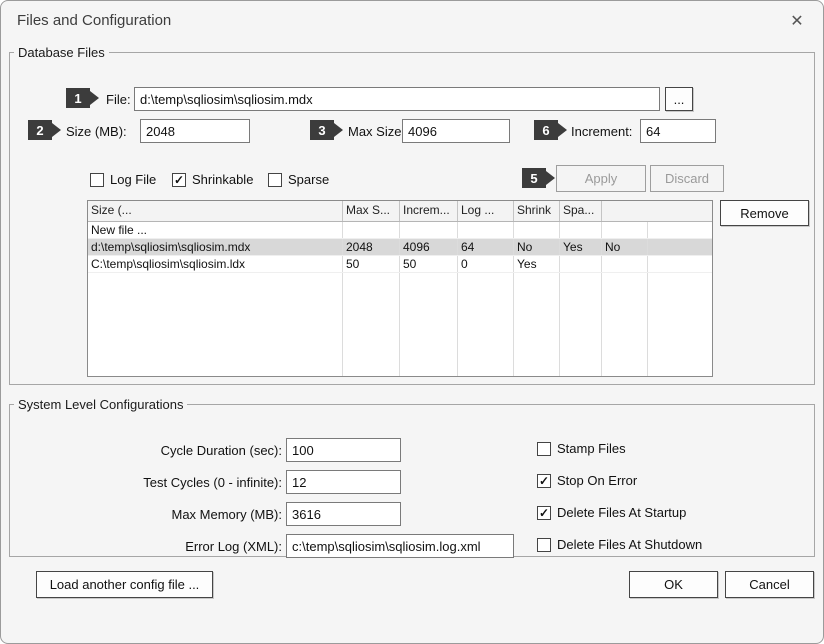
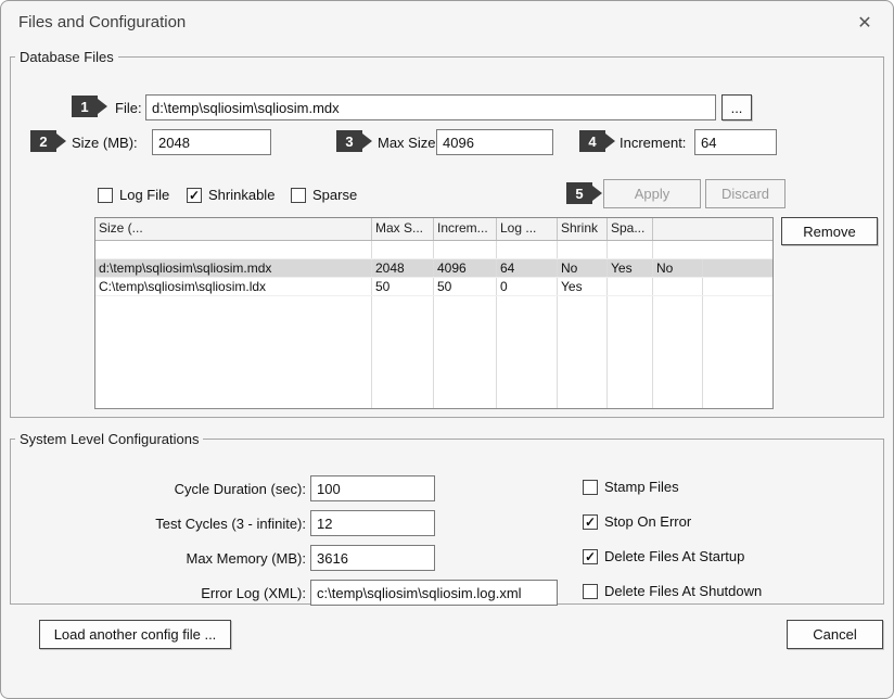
  Files and Configuration
  ✕
  Database Files
  1
  File:
  d:\temp\sqliosim\sqliosim.mdx
  ...
  2
  Size (MB):
  2048
  3
  Max Size
  4096
- 6
+ 4
  Increment:
  64
  Log File
  Shrinkable
  Sparse
  5
  Apply
  Discard
  Size (...
  Max S...
  Increm...
  Log ...
  Shrink
  Spa...
- New file ...
  d:\temp\sqliosim\sqliosim.mdx
  2048
  4096
  64
  No
  Yes
  No
  C:\temp\sqliosim\sqliosim.ldx
  50
  50
  0
  Yes
  Remove
  System Level Configurations
  Cycle Duration (sec):
  100
- Test Cycles (0 - infinite):
+ Test Cycles (3 - infinite):
  12
  Max Memory (MB):
  3616
  Error Log (XML):
  c:\temp\sqliosim\sqliosim.log.xml
  Stamp Files
  Stop On Error
  Delete Files At Startup
  Delete Files At Shutdown
  Load another config file ...
- OK
  Cancel
